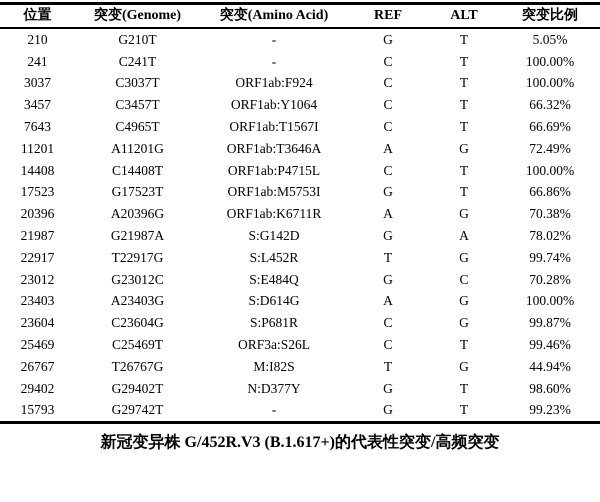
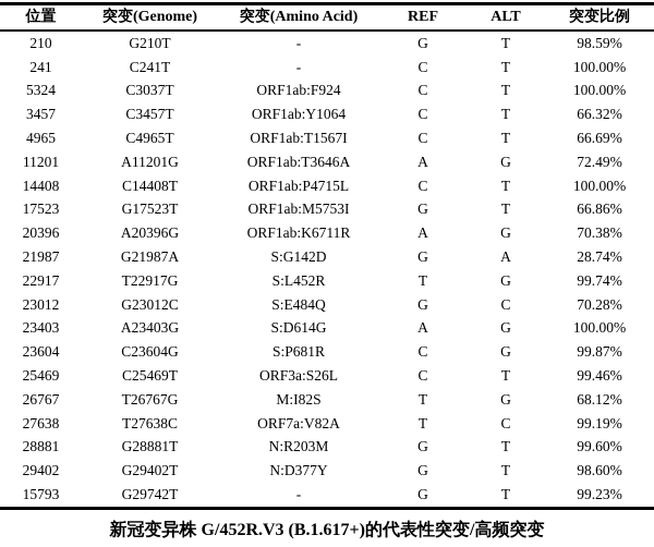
  位置	突变(Genome)	突变(Amino Acid)	REF	ALT	突变比例
- 210	G210T	-	G	T	5.05%
+ 210	G210T	-	G	T	98.59%
  241	C241T	-	C	T	100.00%
- 3037	C3037T	ORF1ab:F924	C	T	100.00%
+ 5324	C3037T	ORF1ab:F924	C	T	100.00%
  3457	C3457T	ORF1ab:Y1064	C	T	66.32%
- 7643	C4965T	ORF1ab:T1567I	C	T	66.69%
+ 4965	C4965T	ORF1ab:T1567I	C	T	66.69%
  11201	A11201G	ORF1ab:T3646A	A	G	72.49%
  14408	C14408T	ORF1ab:P4715L	C	T	100.00%
  17523	G17523T	ORF1ab:M5753I	G	T	66.86%
  20396	A20396G	ORF1ab:K6711R	A	G	70.38%
- 21987	G21987A	S:G142D	G	A	78.02%
+ 21987	G21987A	S:G142D	G	A	28.74%
  22917	T22917G	S:L452R	T	G	99.74%
  23012	G23012C	S:E484Q	G	C	70.28%
  23403	A23403G	S:D614G	A	G	100.00%
  23604	C23604G	S:P681R	C	G	99.87%
  25469	C25469T	ORF3a:S26L	C	T	99.46%
- 26767	T26767G	M:I82S	T	G	44.94%
+ 26767	T26767G	M:I82S	T	G	68.12%
+ 27638	T27638C	ORF7a:V82A	T	C	99.19%
+ 28881	G28881T	N:R203M	G	T	99.60%
  29402	G29402T	N:D377Y	G	T	98.60%
  15793	G29742T	-	G	T	99.23%
  新冠变异株 G/452R.V3 (B.1.617+)的代表性突变/高频突变
